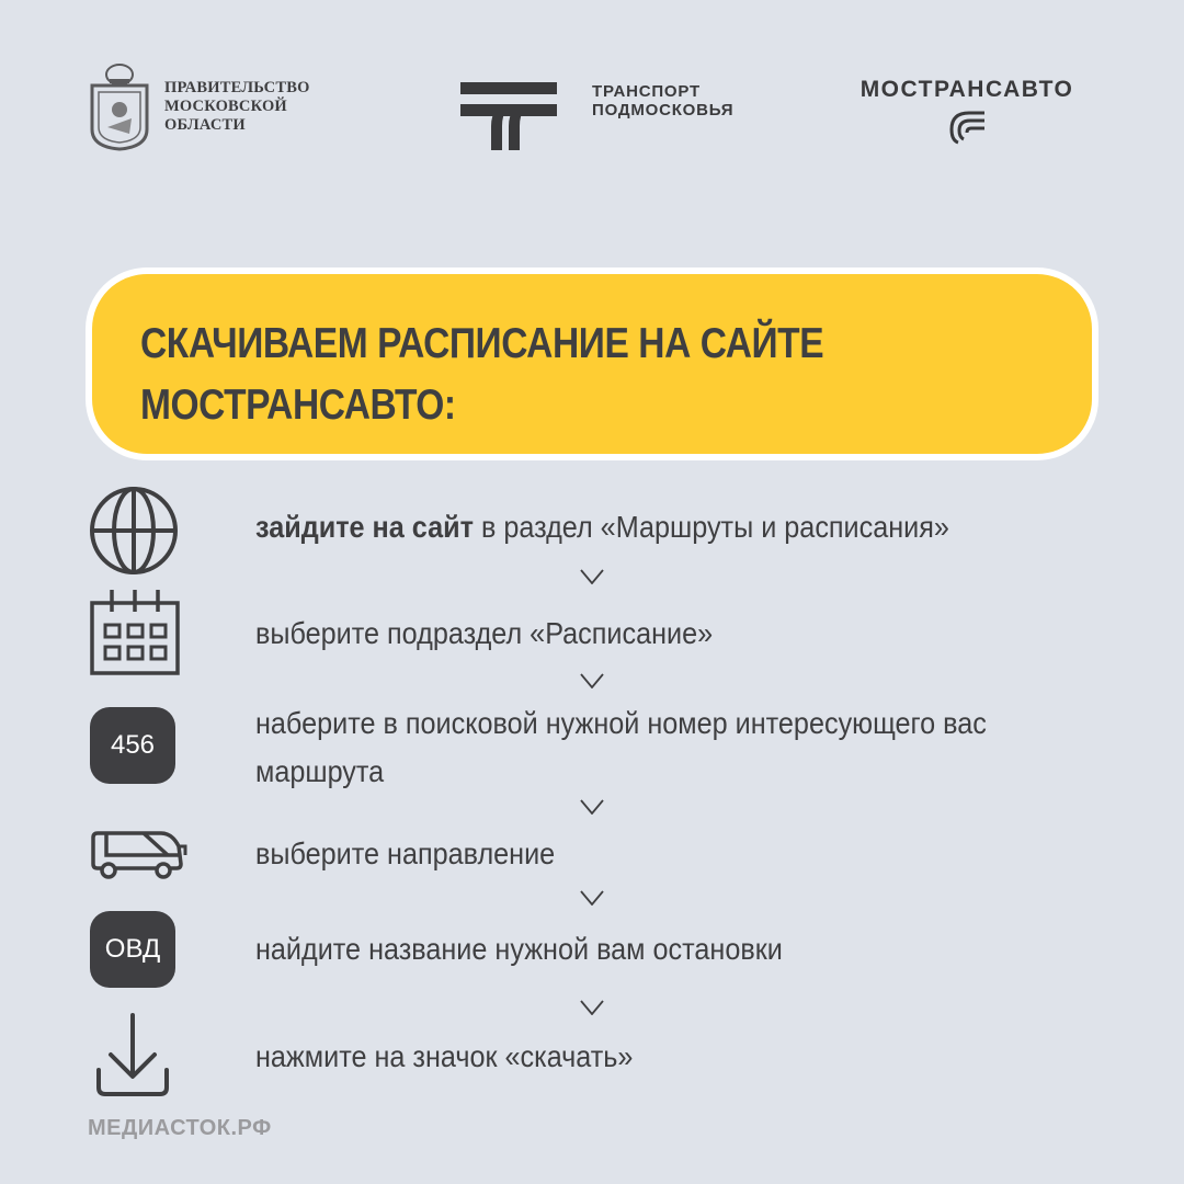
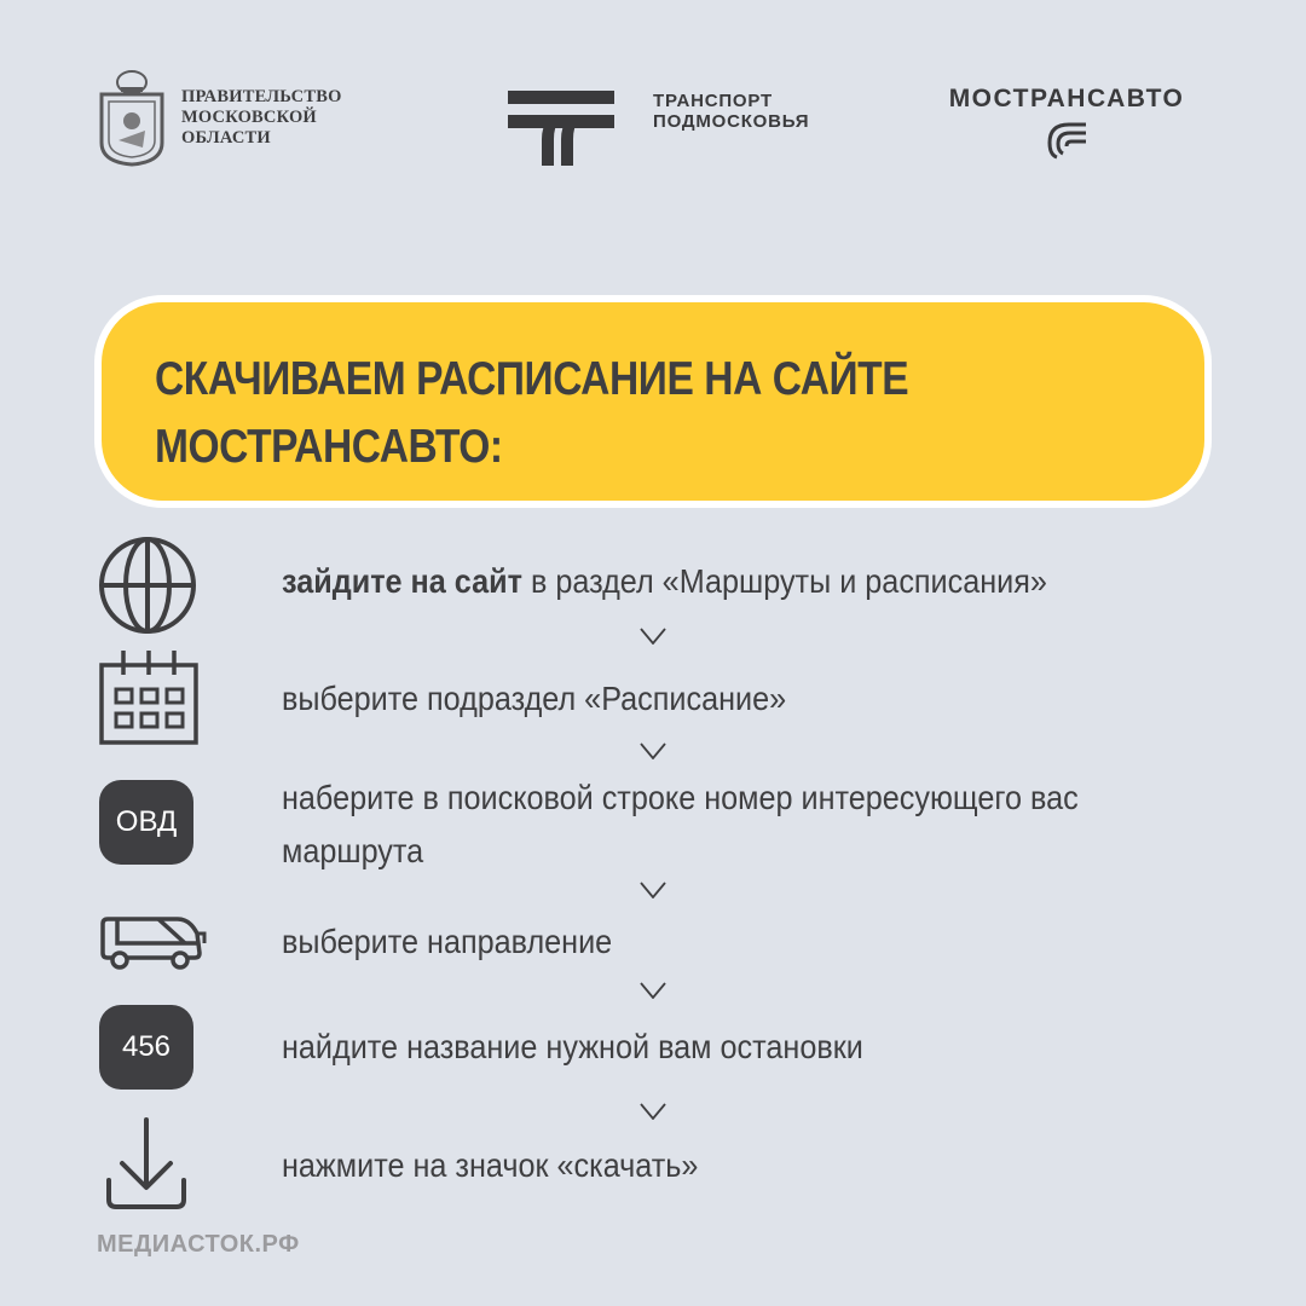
  ПРАВИТЕЛЬСТВО
  МОСКОВСКОЙ
  ОБЛАСТИ
  ТРАНСПОРТ
  ПОДМОСКОВЬЯ
  МОСТРАНСАВТО
  СКАЧИВАЕМ РАСПИСАНИЕ НА САЙТЕ
  МОСТРАНСАВТО:
  зайдите на сайт в раздел «Маршруты и расписания»
  выберите подраздел «Расписание»
- 456
+ ОВД
- наберите в поисковой нужной номер интересующего вас
+ наберите в поисковой строке номер интересующего вас
  маршрута
  выберите направление
- ОВД
+ 456
  найдите название нужной вам остановки
  нажмите на значок «скачать»
  МЕДИАСТОК.РФ
